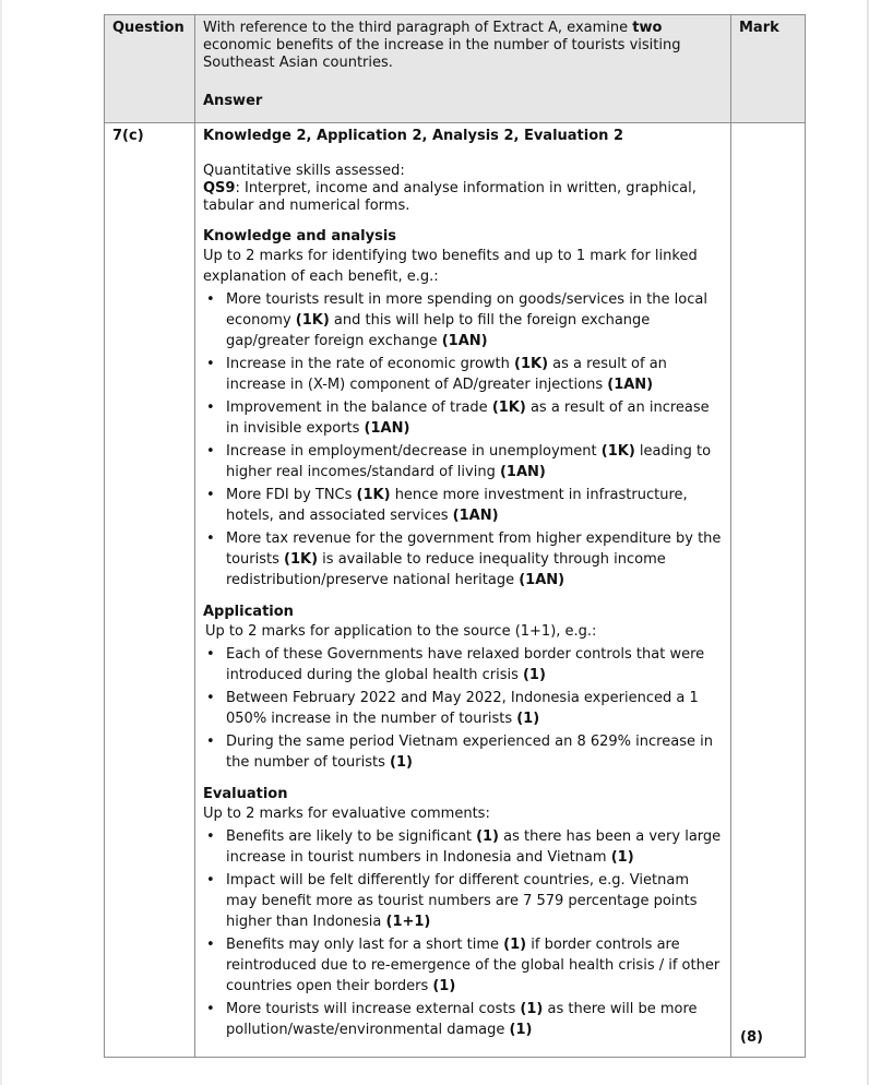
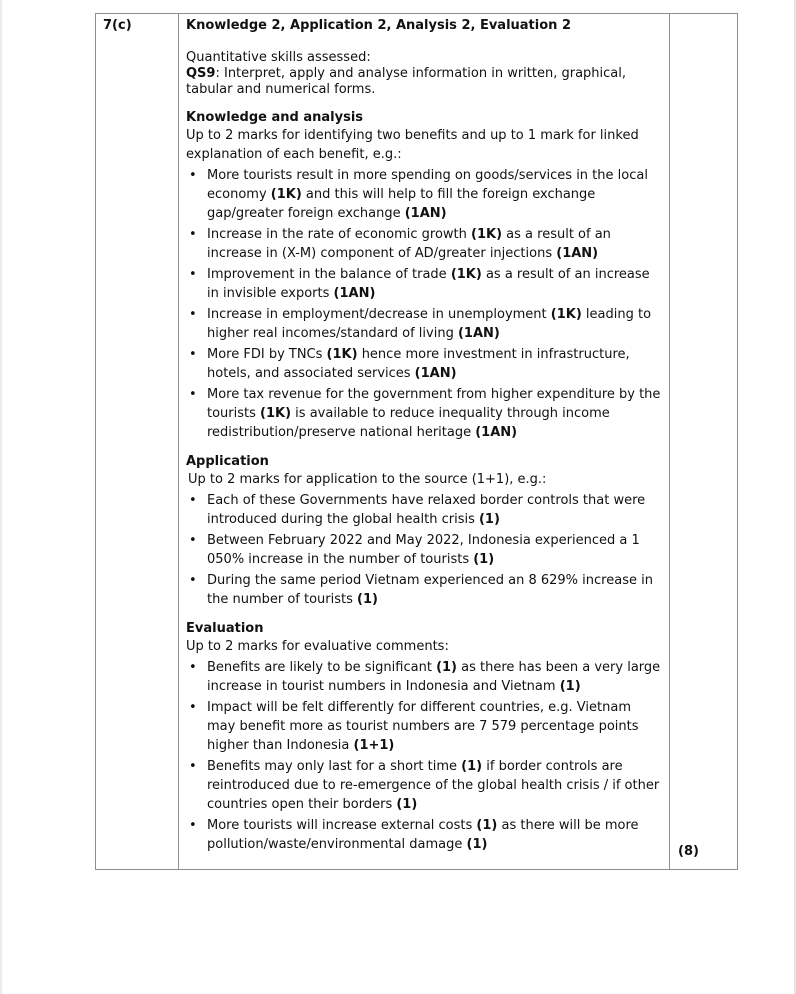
- Question	With reference to the third paragraph of Extract A, examine two economic benefits of the increase in the number of tourists visiting Southeast Asian countries. Answer	Mark
- 7(c)	Knowledge 2, Application 2, Analysis 2, Evaluation 2 Quantitative skills assessed: QS9: Interpret, income and analyse information in written, graphical, tabular and numerical forms. Knowledge and analysis Up to 2 marks for identifying two benefits and up to 1 mark for linked explanation of each benefit, e.g.: More tourists result in more spending on goods/services in the local economy (1K) and this will help to fill the foreign exchange gap/greater foreign exchange (1AN) Increase in the rate of economic growth (1K) as a result of an increase in (X-M) component of AD/greater injections (1AN) Improvement in the balance of trade (1K) as a result of an increase in invisible exports (1AN) Increase in employment/decrease in unemployment (1K) leading to higher real incomes/standard of living (1AN) More FDI by TNCs (1K) hence more investment in infrastructure, hotels, and associated services (1AN) More tax revenue for the government from higher expenditure by the tourists (1K) is available to reduce inequality through income redistribution/preserve national heritage (1AN) Application Up to 2 marks for application to the source (1+1), e.g.: Each of these Governments have relaxed border controls that were introduced during the global health crisis (1) Between February 2022 and May 2022, Indonesia experienced a 1 050% increase in the number of tourists (1) During the same period Vietnam experienced an 8 629% increase in the number of tourists (1) Evaluation Up to 2 marks for evaluative comments: Benefits are likely to be significant (1) as there has been a very large increase in tourist numbers in Indonesia and Vietnam (1) Impact will be felt differently for different countries, e.g. Vietnam may benefit more as tourist numbers are 7 579 percentage points higher than Indonesia (1+1) Benefits may only last for a short time (1) if border controls are reintroduced due to re-emergence of the global health crisis / if other countries open their borders (1) More tourists will increase external costs (1) as there will be more pollution/waste/environmental damage (1)	(8)
+ 7(c)	Knowledge 2, Application 2, Analysis 2, Evaluation 2 Quantitative skills assessed: QS9: Interpret, apply and analyse information in written, graphical, tabular and numerical forms. Knowledge and analysis Up to 2 marks for identifying two benefits and up to 1 mark for linked explanation of each benefit, e.g.: More tourists result in more spending on goods/services in the local economy (1K) and this will help to fill the foreign exchange gap/greater foreign exchange (1AN) Increase in the rate of economic growth (1K) as a result of an increase in (X-M) component of AD/greater injections (1AN) Improvement in the balance of trade (1K) as a result of an increase in invisible exports (1AN) Increase in employment/decrease in unemployment (1K) leading to higher real incomes/standard of living (1AN) More FDI by TNCs (1K) hence more investment in infrastructure, hotels, and associated services (1AN) More tax revenue for the government from higher expenditure by the tourists (1K) is available to reduce inequality through income redistribution/preserve national heritage (1AN) Application Up to 2 marks for application to the source (1+1), e.g.: Each of these Governments have relaxed border controls that were introduced during the global health crisis (1) Between February 2022 and May 2022, Indonesia experienced a 1 050% increase in the number of tourists (1) During the same period Vietnam experienced an 8 629% increase in the number of tourists (1) Evaluation Up to 2 marks for evaluative comments: Benefits are likely to be significant (1) as there has been a very large increase in tourist numbers in Indonesia and Vietnam (1) Impact will be felt differently for different countries, e.g. Vietnam may benefit more as tourist numbers are 7 579 percentage points higher than Indonesia (1+1) Benefits may only last for a short time (1) if border controls are reintroduced due to re-emergence of the global health crisis / if other countries open their borders (1) More tourists will increase external costs (1) as there will be more pollution/waste/environmental damage (1)	(8)
